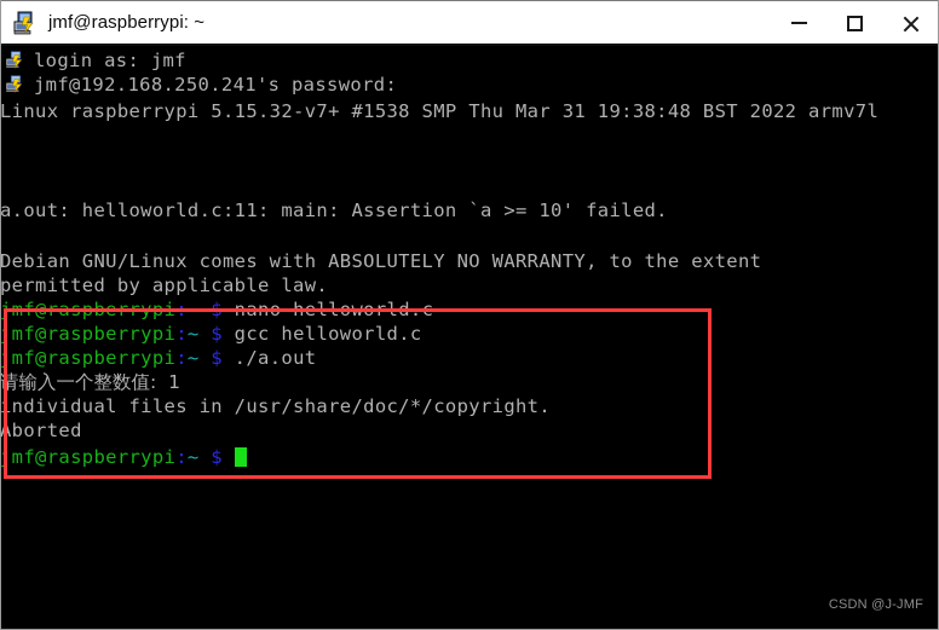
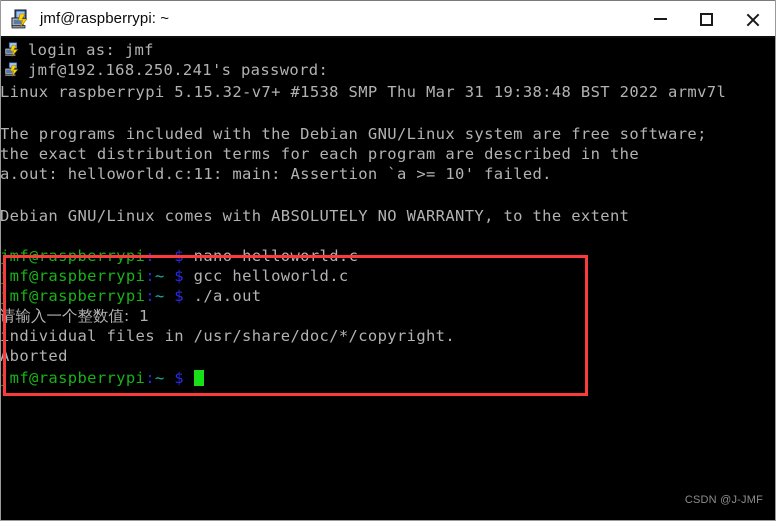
  jmf@raspberrypi: ~
  login as: jmf
  jmf@192.168.250.241's password:
  Linux raspberrypi 5.15.32-v7+ #1538 SMP Thu Mar 31 19:38:48 BST 2022 armv7l
+ The programs included with the Debian GNU/Linux system are free software;
+ the exact distribution terms for each program are described in the
  a.out: helloworld.c:11: main: Assertion `a >= 10' failed.
  Debian GNU/Linux comes with ABSOLUTELY NO WARRANTY, to the extent
- permitted by applicable law.
  jmf@raspberrypi:~ $ nano helloworld.c
  jmf@raspberrypi:~ $ gcc helloworld.c
  jmf@raspberrypi:~ $ ./a.out
  请输入一个整数值: 1
  individual files in /usr/share/doc/*/copyright.
  Aborted
  jmf@raspberrypi:~ $
  CSDN @J-JMF
